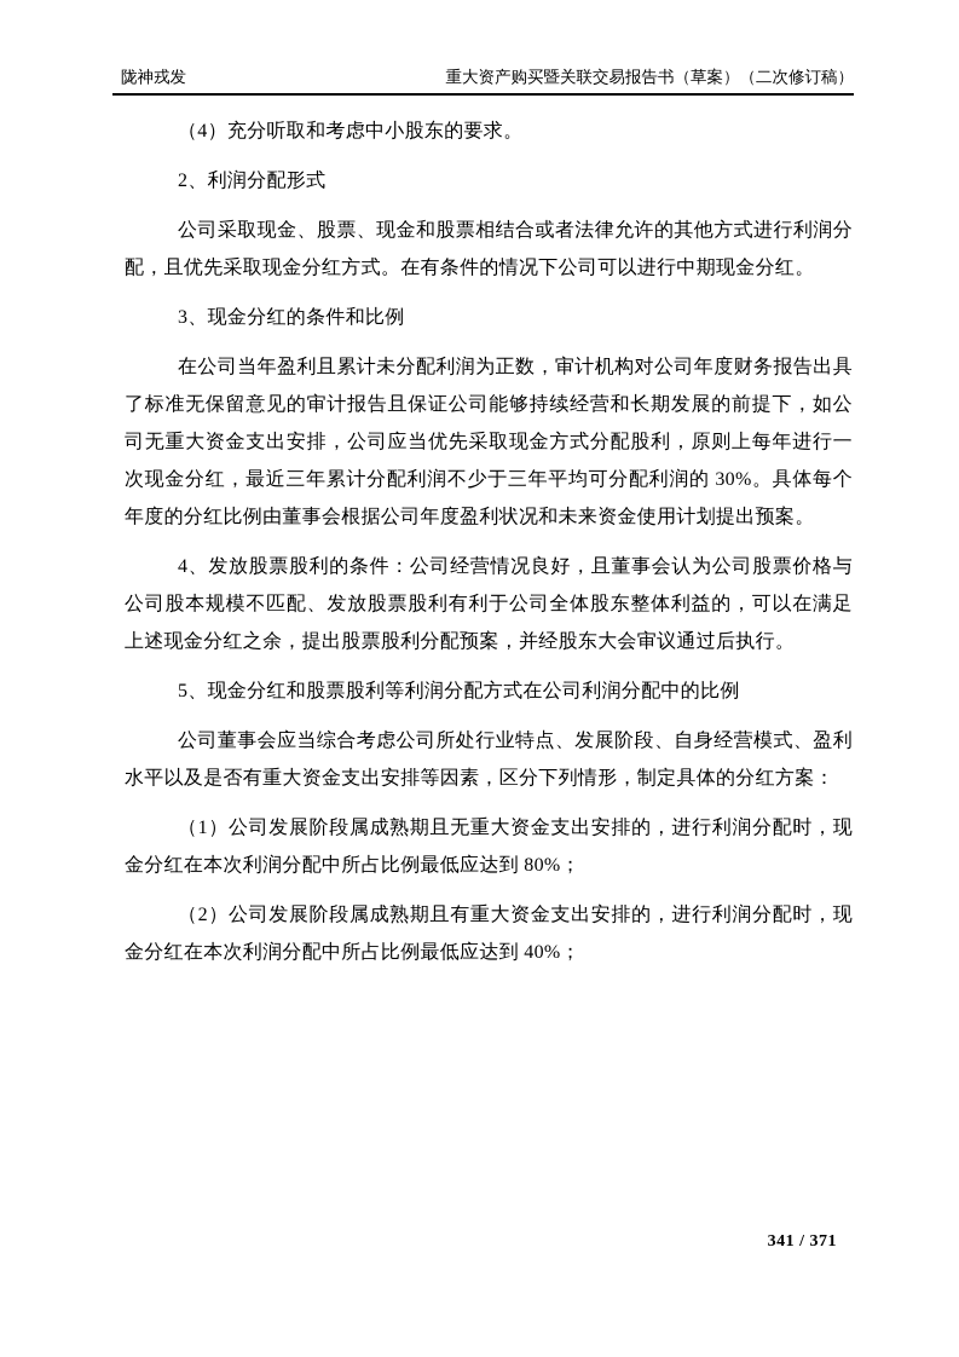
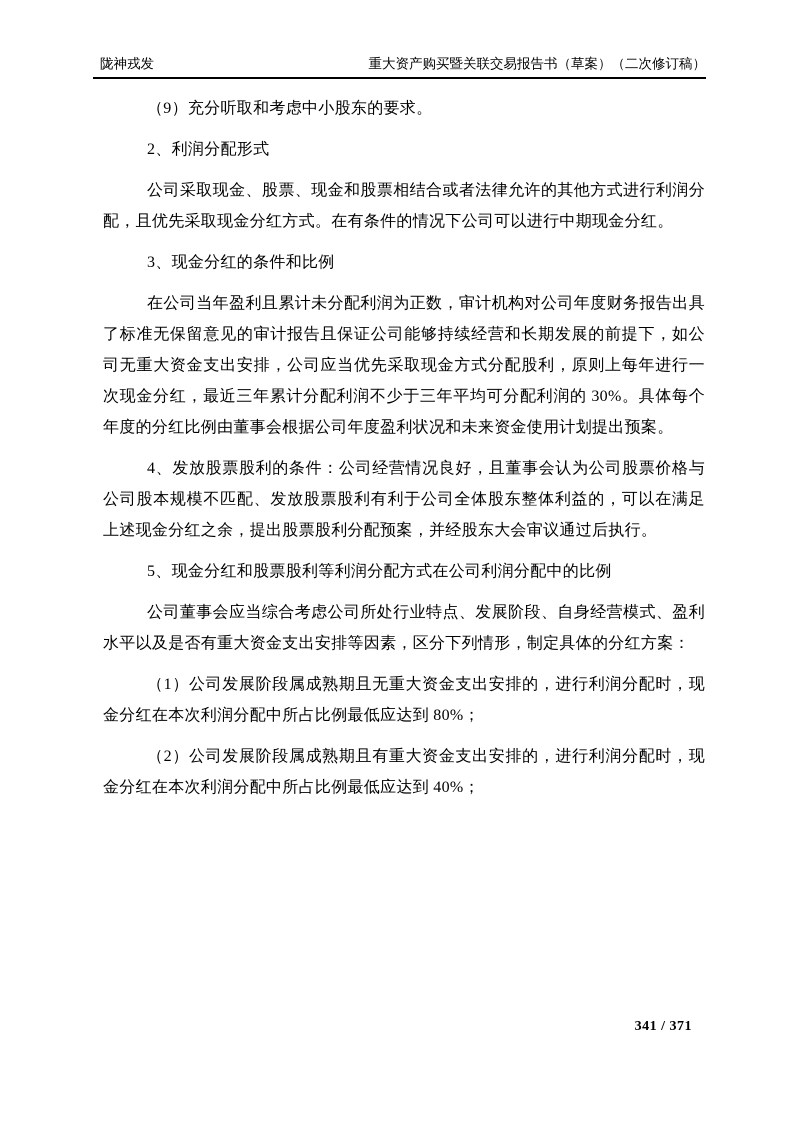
  陇神戎发
  重大资产购买暨关联交易报告书（草案）（二次修订稿）
- （4）充分听取和考虑中小股东的要求。
+ （9）充分听取和考虑中小股东的要求。
  2、利润分配形式
  公司采取现金、股票、现金和股票相结合或者法律允许的其他方式进行利润分配，且优先采取现金分红方式。在有条件的情况下公司可以进行中期现金分红。
  3、现金分红的条件和比例
  在公司当年盈利且累计未分配利润为正数，审计机构对公司年度财务报告出具了标准无保留意见的审计报告且保证公司能够持续经营和长期发展的前提下，如公司无重大资金支出安排，公司应当优先采取现金方式分配股利，原则上每年进行一次现金分红，最近三年累计分配利润不少于三年平均可分配利润的 30%。具体每个年度的分红比例由董事会根据公司年度盈利状况和未来资金使用计划提出预案。
  4、发放股票股利的条件：公司经营情况良好，且董事会认为公司股票价格与公司股本规模不匹配、发放股票股利有利于公司全体股东整体利益的，可以在满足上述现金分红之余，提出股票股利分配预案，并经股东大会审议通过后执行。
  5、现金分红和股票股利等利润分配方式在公司利润分配中的比例
  公司董事会应当综合考虑公司所处行业特点、发展阶段、自身经营模式、盈利水平以及是否有重大资金支出安排等因素，区分下列情形，制定具体的分红方案：
  （1）公司发展阶段属成熟期且无重大资金支出安排的，进行利润分配时，现金分红在本次利润分配中所占比例最低应达到 80%；
  （2）公司发展阶段属成熟期且有重大资金支出安排的，进行利润分配时，现金分红在本次利润分配中所占比例最低应达到 40%；
  341 / 371
